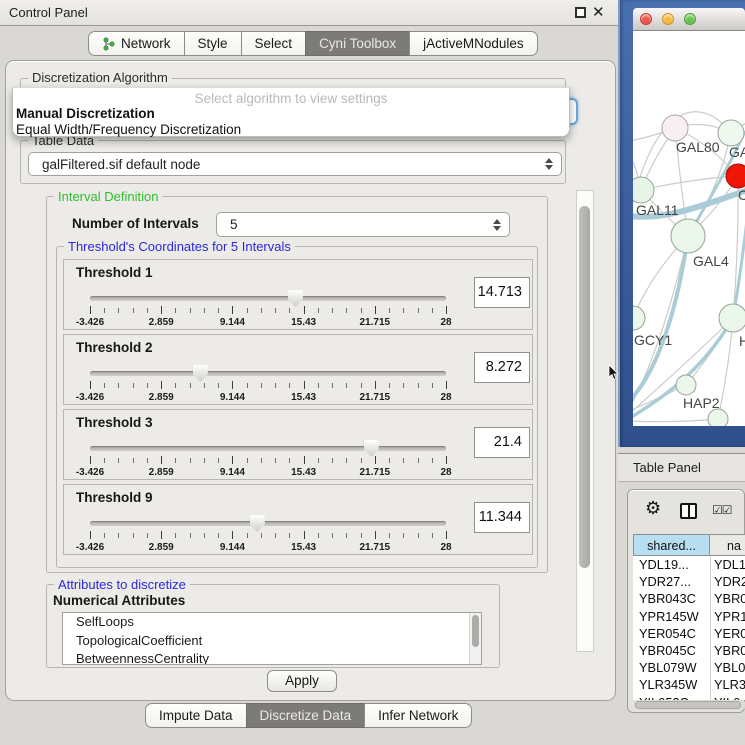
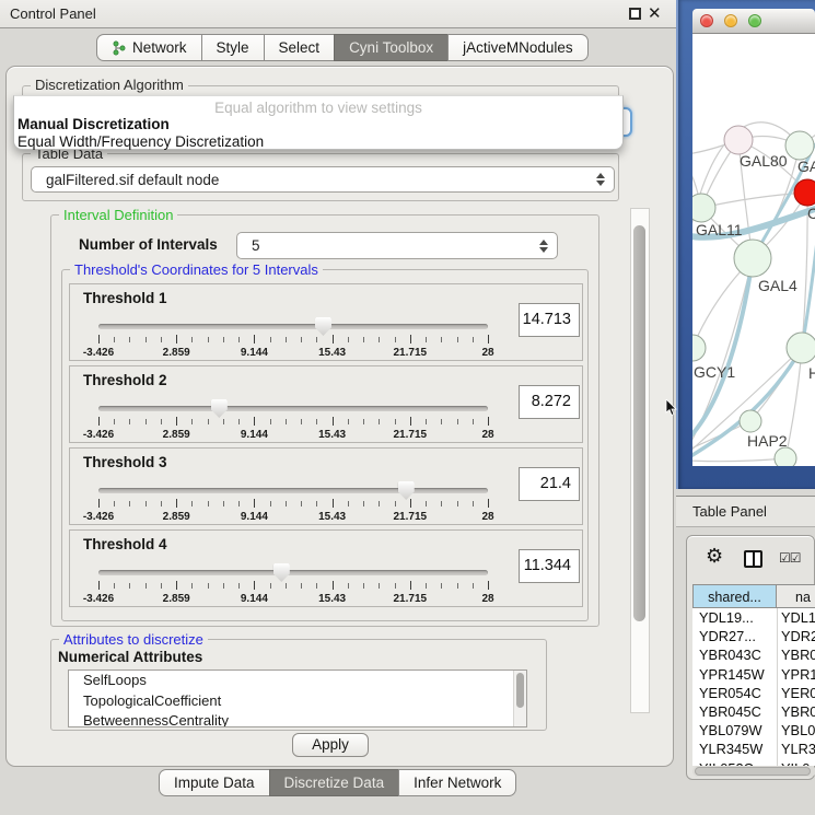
  Control Panel
  ✕
  Network
  Style
  Select
  Cyni Toolbox
  jActiveMNodules
  Discretization Algorithm
- Select algorithm to view settings
+ Equal algorithm to view settings
  Manual Discretization
  Equal Width/Frequency Discretization
  Table Data
  galFiltered.sif default node
  Interval Definition
  Number of Intervals
  5
  Threshold 1
  -3.426
  2.859
  9.144
  15.43
  21.715
  28
  14.713
  Threshold 2
  -3.426
  2.859
  9.144
  15.43
  21.715
  28
  8.272
  Threshold 3
  -3.426
  2.859
  9.144
  15.43
  21.715
  28
  21.4
- Threshold 9
+ Threshold 4
  -3.426
  2.859
  9.144
  15.43
  21.715
  28
  11.344
  Threshold's Coordinates for 5 Intervals
  Attributes to discretize
  Numerical Attributes
  SelfLoops
  TopologicalCoefficient
  BetweennessCentrality
  Apply
  Impute Data
  Discretize Data
  Infer Network
  GAL80
  C
  GAL11
  GAL4
  GCY1
  H
  HAP2
  Table Panel
  ⚙
  ☑☑
  shared...
  na
  YDL19...
  YDL1
  YDR27...
  YDR
  YBR043C
  YBR0
  YPR145W
  YPR1
  YER054C
  YER0
  YBR045C
  YBR0
  YBL079W
  YBL0
  YLR345W
  YLR3
